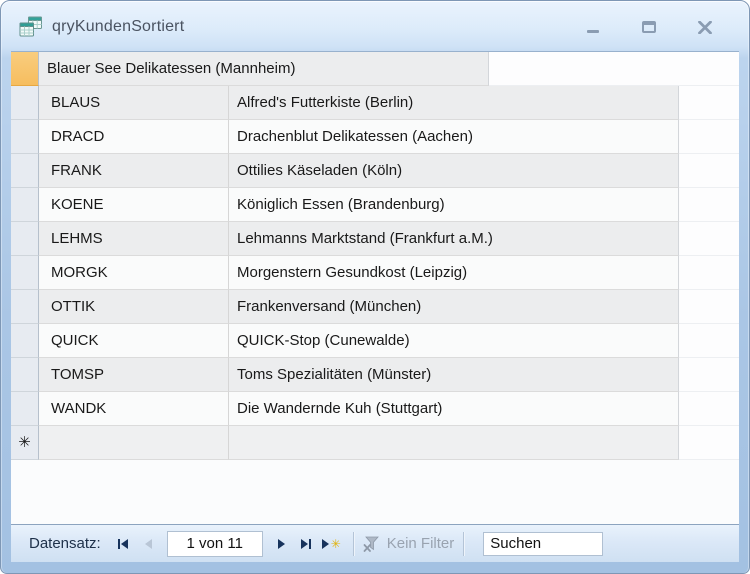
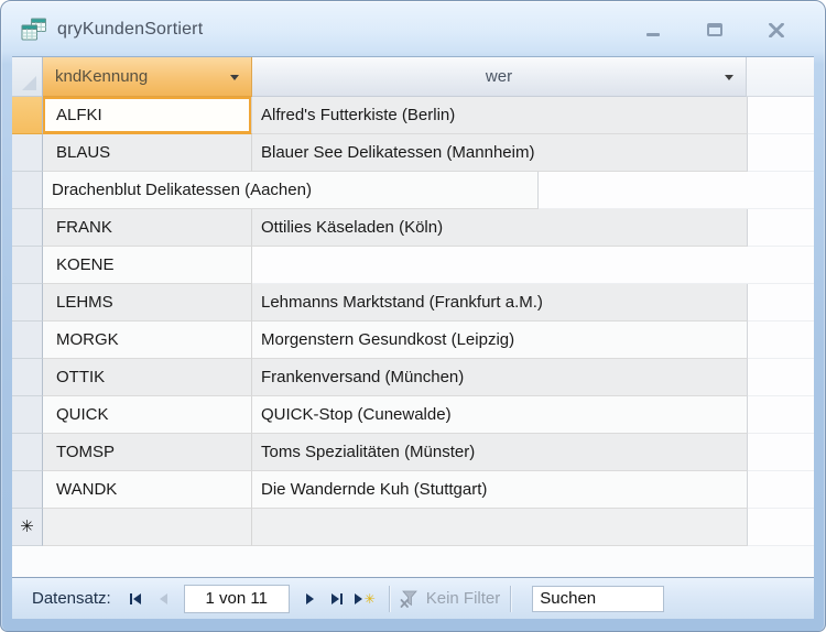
  qryKundenSortiert
+ kndKennung
+ wer
+ ALFKI
- Blauer See Delikatessen (Mannheim)
+ Alfred's Futterkiste (Berlin)
  BLAUS
- Alfred's Futterkiste (Berlin)
+ Blauer See Delikatessen (Mannheim)
- DRACD
  Drachenblut Delikatessen (Aachen)
  FRANK
  Ottilies Käseladen (Köln)
  KOENE
- Königlich Essen (Brandenburg)
  LEHMS
  Lehmanns Marktstand (Frankfurt a.M.)
  MORGK
  Morgenstern Gesundkost (Leipzig)
  OTTIK
  Frankenversand (München)
  QUICK
  QUICK-Stop (Cunewalde)
  TOMSP
  Toms Spezialitäten (Münster)
  WANDK
  Die Wandernde Kuh (Stuttgart)
  ✳
  Datensatz:
  1 von 11
  ✳
  Kein Filter
  Suchen
